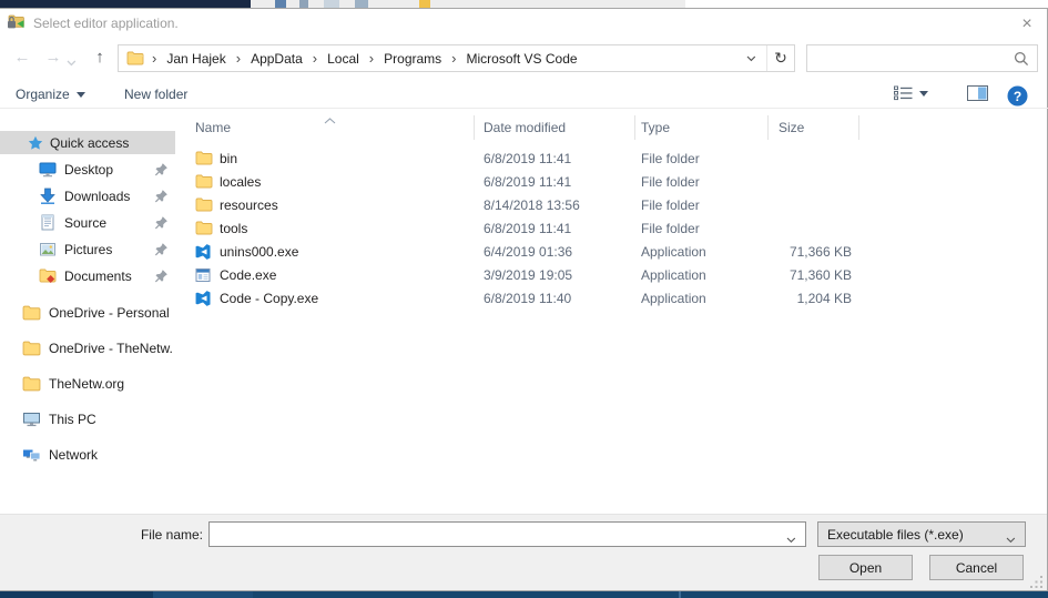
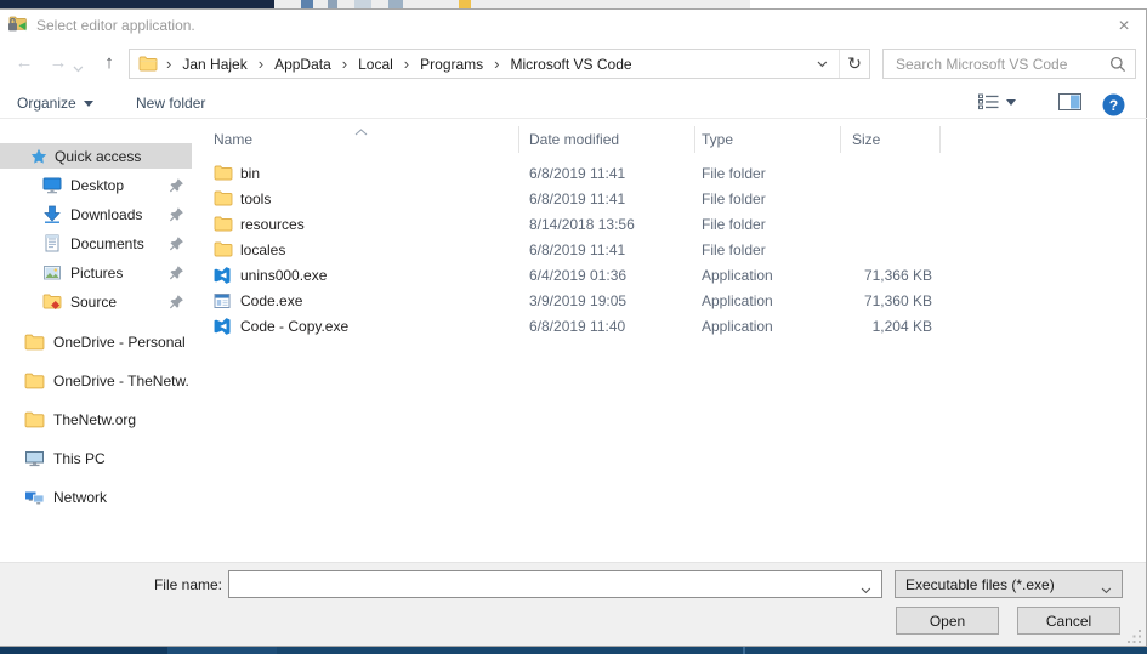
  Select editor application.
  ×
  ←
  →
  ↑
  ›
  Jan Hajek
  ›
  AppData
  ›
  Local
  ›
  Programs
  ›
  Microsoft VS Code
  ↻
+ Search Microsoft VS Code
  Organize
  New folder
  ?
  Quick access
  Desktop
  Downloads
- Source
+ Documents
  Pictures
- Documents
+ Source
  OneDrive - Personal
  OneDrive - TheNetw.
  TheNetw.org
  This PC
  Network
  Name
  Date modified
  Type
  Size
  bin
  6/8/2019 11:41
  File folder
- locales
+ tools
  6/8/2019 11:41
  File folder
  resources
  8/14/2018 13:56
  File folder
- tools
+ locales
  6/8/2019 11:41
  File folder
  unins000.exe
  6/4/2019 01:36
  Application
  71,366 KB
  Code.exe
  3/9/2019 19:05
  Application
  71,360 KB
  Code - Copy.exe
  6/8/2019 11:40
  Application
  1,204 KB
  File name:
  Executable files (*.exe)
  Open
  Cancel
